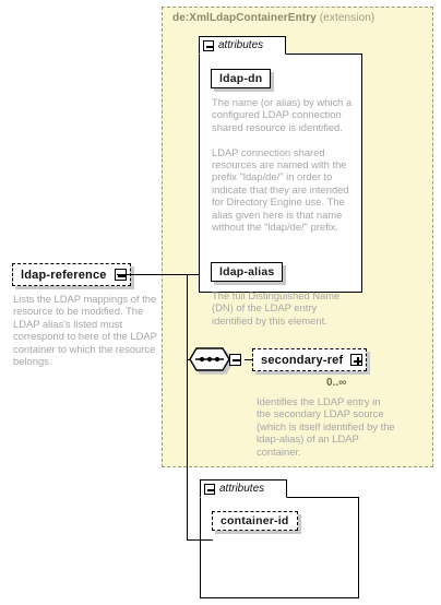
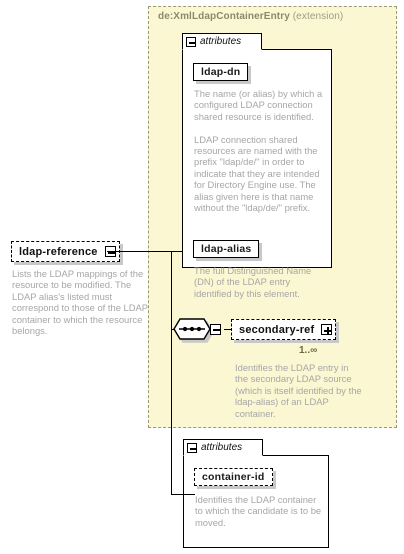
  de:XmlLdapContainerEntry (extension)
  attributes
  ldap-dn
  The name (or alias) by which a configured LDAP connection shared resource is identified.
  LDAP connection shared resources are named with the prefix "ldap/de/" in order to indicate that they are intended for Directory Engine use. The alias given here is that name without the "ldap/de/" prefix.
  ldap-alias
  The full Distinguished Name (DN) of the LDAP entry identified by this element.
  secondary-ref
- 0..∞
+ 1..∞
  Identifies the LDAP entry in the secondary LDAP source (which is itself identified by the ldap-alias) of an LDAP container.
  ldap-reference
- Lists the LDAP mappings of the resource to be modified. The LDAP alias's listed must correspond to here of the LDAP container to which the resource belongs.
+ Lists the LDAP mappings of the resource to be modified. The LDAP alias's listed must correspond to those of the LDAP container to which the resource belongs.
  attributes
  container-id
+ Identifies the LDAP container to which the candidate is to be moved.
